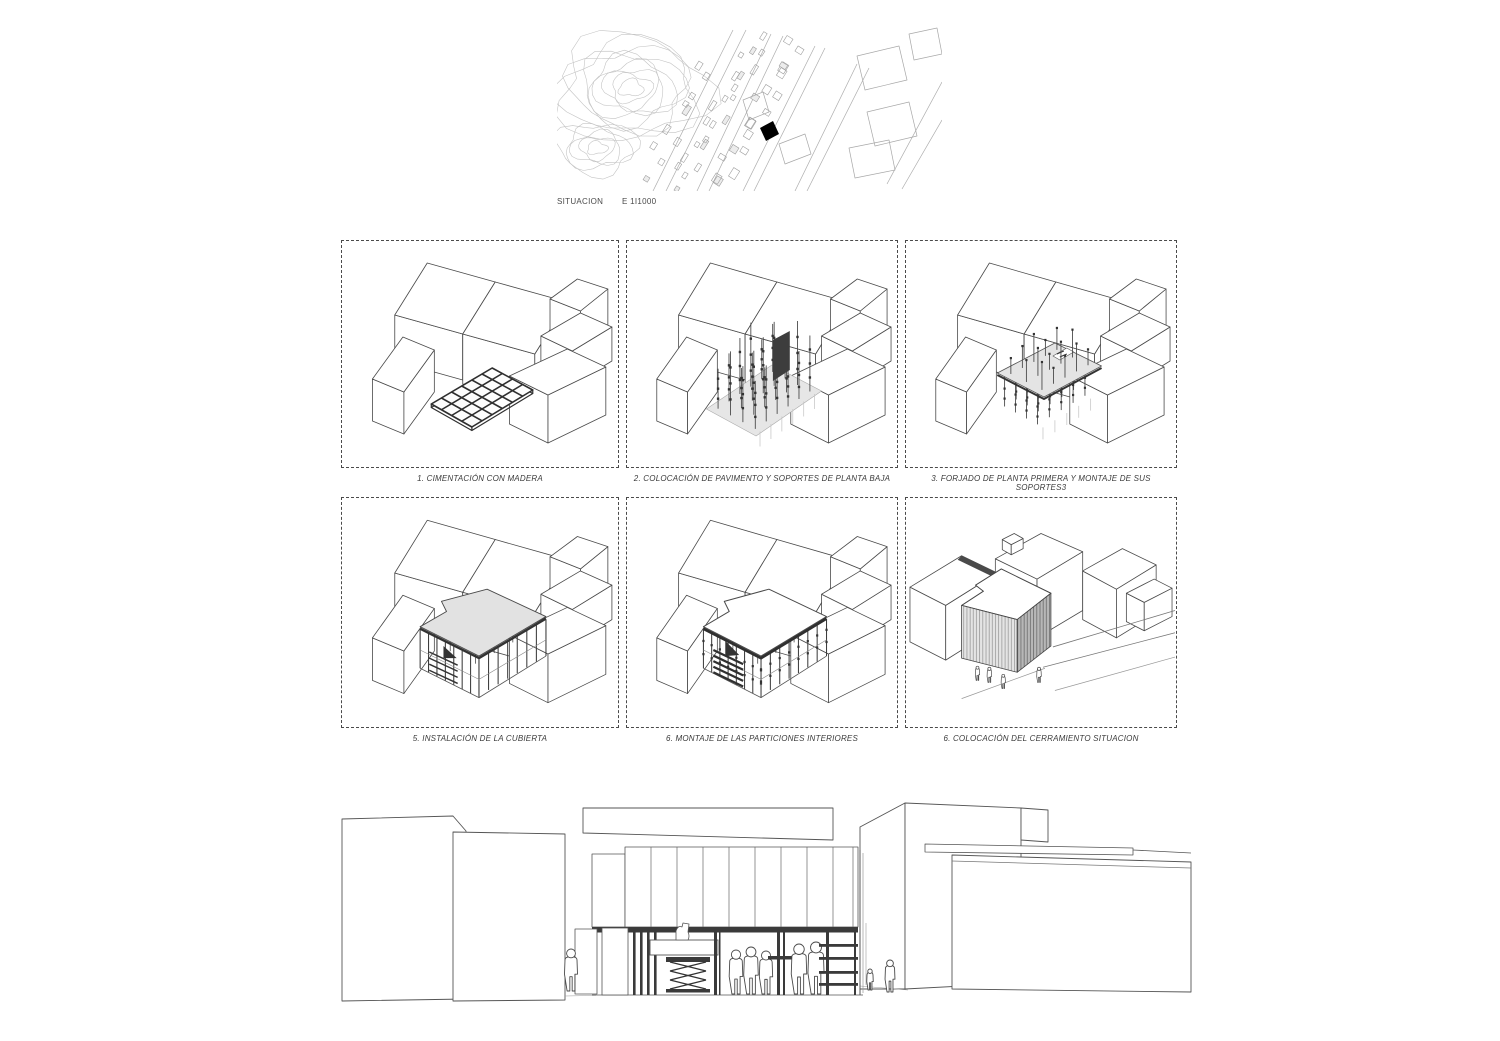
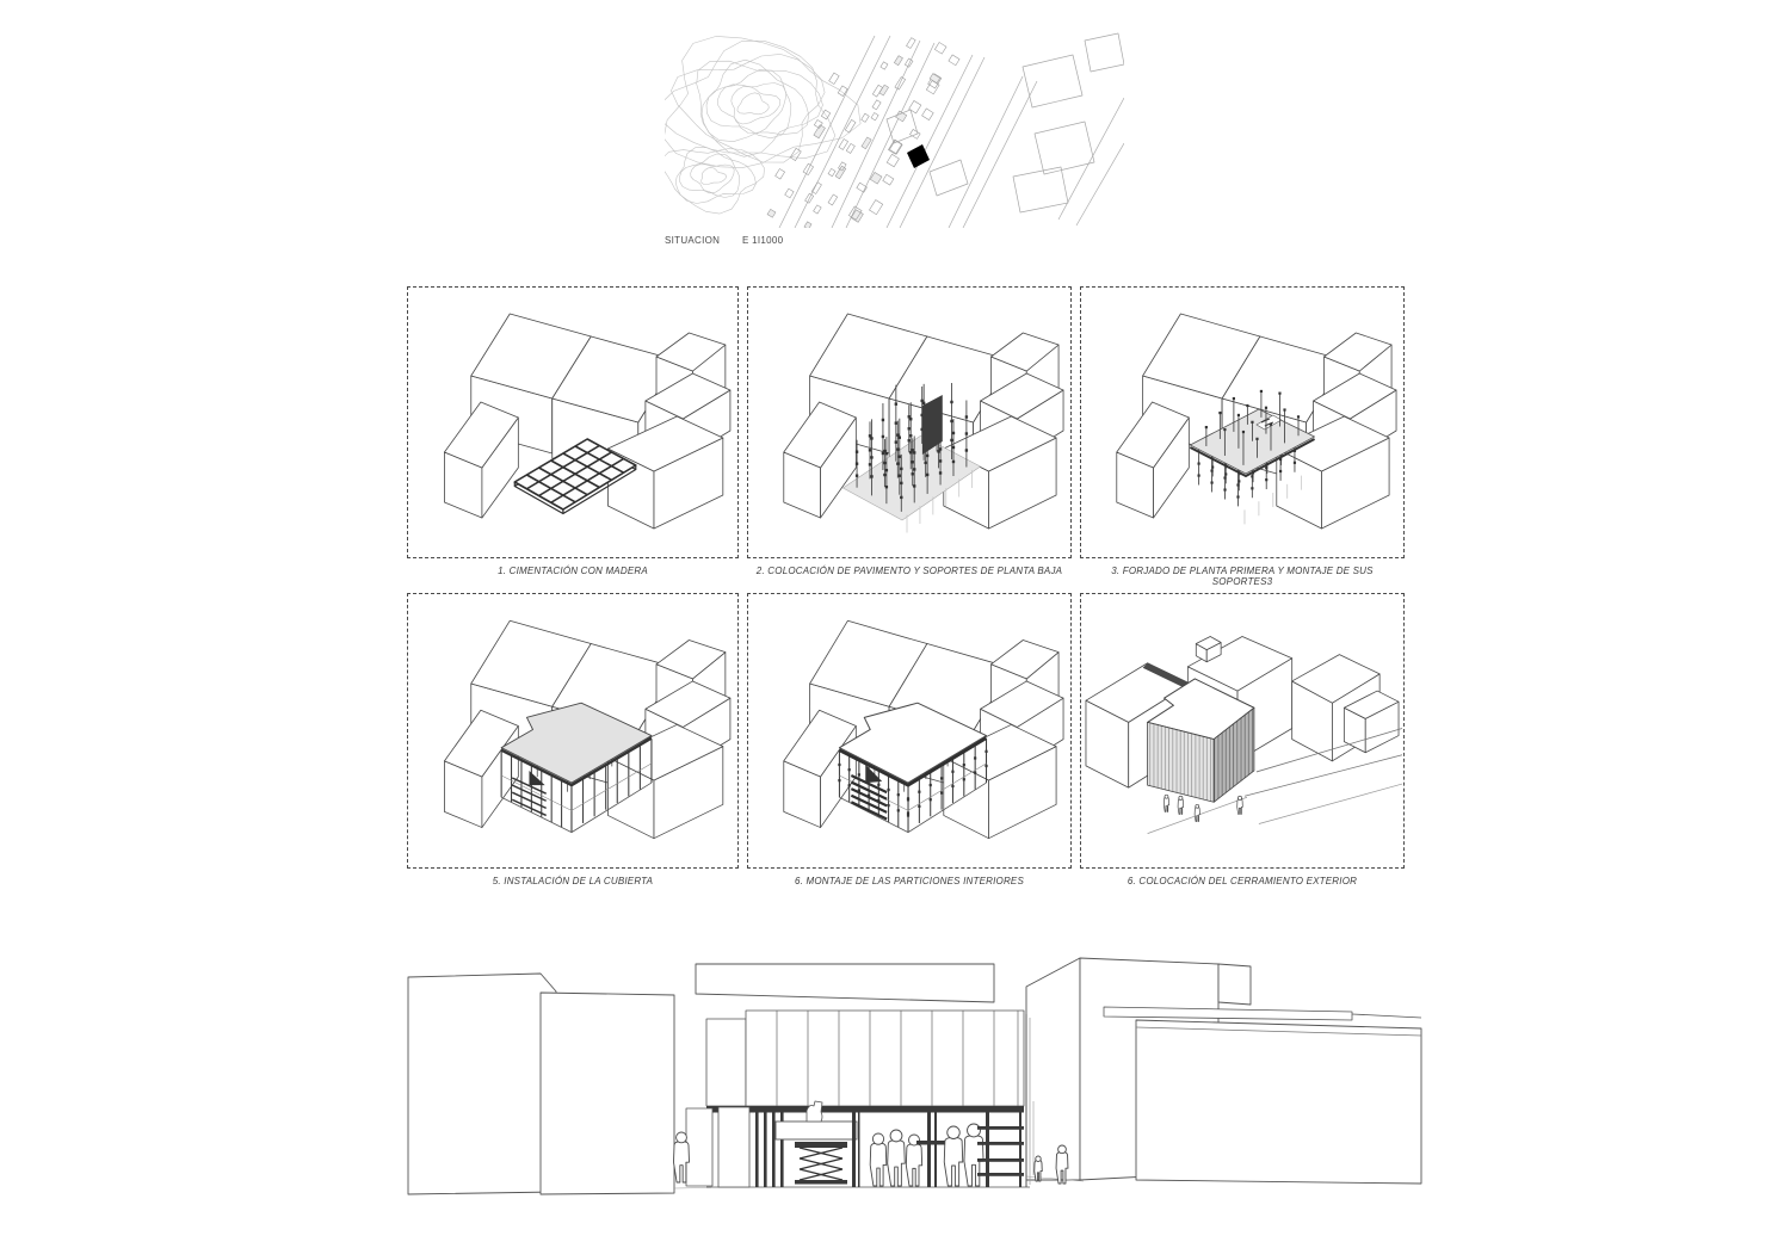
  SITUACION
  E 1I1000
  1. CIMENTACIÓN CON MADERA
  2. COLOCACIÓN DE PAVIMENTO Y SOPORTES DE PLANTA BAJA
  3. FORJADO DE PLANTA PRIMERA Y MONTAJE DE SUS SOPORTES3
  5. INSTALACIÓN DE LA CUBIERTA
  6. MONTAJE DE LAS PARTICIONES INTERIORES
- 6. COLOCACIÓN DEL CERRAMIENTO SITUACION
+ 6. COLOCACIÓN DEL CERRAMIENTO EXTERIOR
